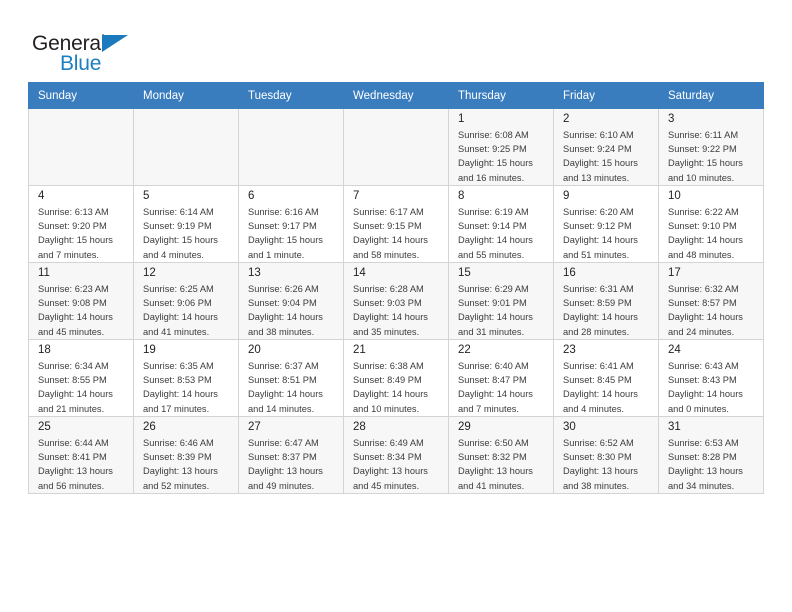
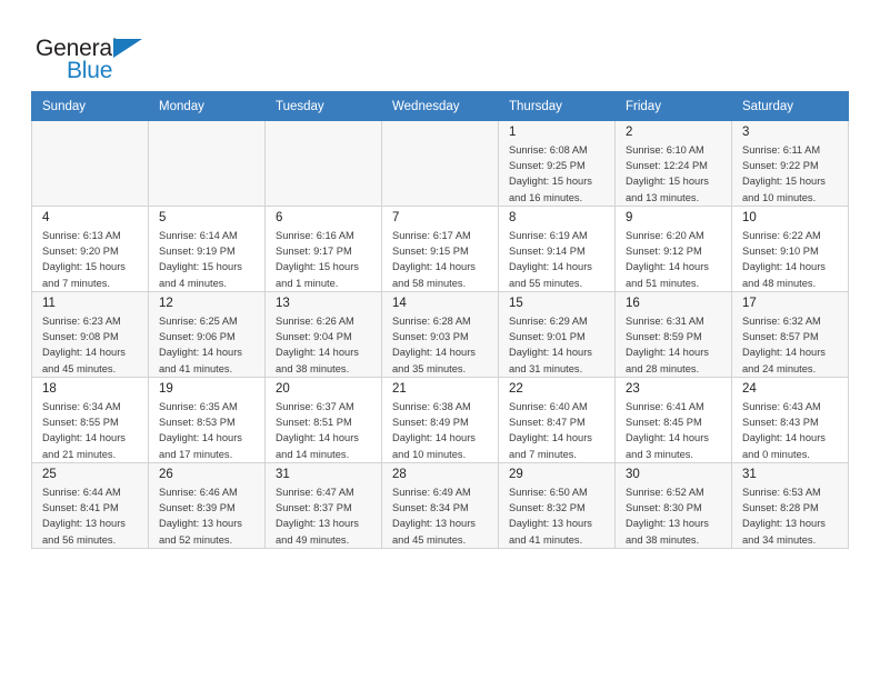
  General
  Blue
  Sunday	Monday	Tuesday	Wednesday	Thursday	Friday	Saturday
- 				1Sunrise: 6:08 AMSunset: 9:25 PMDaylight: 15 hoursand 16 minutes.	2Sunrise: 6:10 AMSunset: 9:24 PMDaylight: 15 hoursand 13 minutes.	3Sunrise: 6:11 AMSunset: 9:22 PMDaylight: 15 hoursand 10 minutes.
+ 				1Sunrise: 6:08 AMSunset: 9:25 PMDaylight: 15 hoursand 16 minutes.	2Sunrise: 6:10 AMSunset: 12:24 PMDaylight: 15 hoursand 13 minutes.	3Sunrise: 6:11 AMSunset: 9:22 PMDaylight: 15 hoursand 10 minutes.
  4Sunrise: 6:13 AMSunset: 9:20 PMDaylight: 15 hoursand 7 minutes.	5Sunrise: 6:14 AMSunset: 9:19 PMDaylight: 15 hoursand 4 minutes.	6Sunrise: 6:16 AMSunset: 9:17 PMDaylight: 15 hoursand 1 minute.	7Sunrise: 6:17 AMSunset: 9:15 PMDaylight: 14 hoursand 58 minutes.	8Sunrise: 6:19 AMSunset: 9:14 PMDaylight: 14 hoursand 55 minutes.	9Sunrise: 6:20 AMSunset: 9:12 PMDaylight: 14 hoursand 51 minutes.	10Sunrise: 6:22 AMSunset: 9:10 PMDaylight: 14 hoursand 48 minutes.
  11Sunrise: 6:23 AMSunset: 9:08 PMDaylight: 14 hoursand 45 minutes.	12Sunrise: 6:25 AMSunset: 9:06 PMDaylight: 14 hoursand 41 minutes.	13Sunrise: 6:26 AMSunset: 9:04 PMDaylight: 14 hoursand 38 minutes.	14Sunrise: 6:28 AMSunset: 9:03 PMDaylight: 14 hoursand 35 minutes.	15Sunrise: 6:29 AMSunset: 9:01 PMDaylight: 14 hoursand 31 minutes.	16Sunrise: 6:31 AMSunset: 8:59 PMDaylight: 14 hoursand 28 minutes.	17Sunrise: 6:32 AMSunset: 8:57 PMDaylight: 14 hoursand 24 minutes.
- 18Sunrise: 6:34 AMSunset: 8:55 PMDaylight: 14 hoursand 21 minutes.	19Sunrise: 6:35 AMSunset: 8:53 PMDaylight: 14 hoursand 17 minutes.	20Sunrise: 6:37 AMSunset: 8:51 PMDaylight: 14 hoursand 14 minutes.	21Sunrise: 6:38 AMSunset: 8:49 PMDaylight: 14 hoursand 10 minutes.	22Sunrise: 6:40 AMSunset: 8:47 PMDaylight: 14 hoursand 7 minutes.	23Sunrise: 6:41 AMSunset: 8:45 PMDaylight: 14 hoursand 4 minutes.	24Sunrise: 6:43 AMSunset: 8:43 PMDaylight: 14 hoursand 0 minutes.
+ 18Sunrise: 6:34 AMSunset: 8:55 PMDaylight: 14 hoursand 21 minutes.	19Sunrise: 6:35 AMSunset: 8:53 PMDaylight: 14 hoursand 17 minutes.	20Sunrise: 6:37 AMSunset: 8:51 PMDaylight: 14 hoursand 14 minutes.	21Sunrise: 6:38 AMSunset: 8:49 PMDaylight: 14 hoursand 10 minutes.	22Sunrise: 6:40 AMSunset: 8:47 PMDaylight: 14 hoursand 7 minutes.	23Sunrise: 6:41 AMSunset: 8:45 PMDaylight: 14 hoursand 3 minutes.	24Sunrise: 6:43 AMSunset: 8:43 PMDaylight: 14 hoursand 0 minutes.
- 25Sunrise: 6:44 AMSunset: 8:41 PMDaylight: 13 hoursand 56 minutes.	26Sunrise: 6:46 AMSunset: 8:39 PMDaylight: 13 hoursand 52 minutes.	27Sunrise: 6:47 AMSunset: 8:37 PMDaylight: 13 hoursand 49 minutes.	28Sunrise: 6:49 AMSunset: 8:34 PMDaylight: 13 hoursand 45 minutes.	29Sunrise: 6:50 AMSunset: 8:32 PMDaylight: 13 hoursand 41 minutes.	30Sunrise: 6:52 AMSunset: 8:30 PMDaylight: 13 hoursand 38 minutes.	31Sunrise: 6:53 AMSunset: 8:28 PMDaylight: 13 hoursand 34 minutes.
+ 25Sunrise: 6:44 AMSunset: 8:41 PMDaylight: 13 hoursand 56 minutes.	26Sunrise: 6:46 AMSunset: 8:39 PMDaylight: 13 hoursand 52 minutes.	31Sunrise: 6:47 AMSunset: 8:37 PMDaylight: 13 hoursand 49 minutes.	28Sunrise: 6:49 AMSunset: 8:34 PMDaylight: 13 hoursand 45 minutes.	29Sunrise: 6:50 AMSunset: 8:32 PMDaylight: 13 hoursand 41 minutes.	30Sunrise: 6:52 AMSunset: 8:30 PMDaylight: 13 hoursand 38 minutes.	31Sunrise: 6:53 AMSunset: 8:28 PMDaylight: 13 hoursand 34 minutes.
